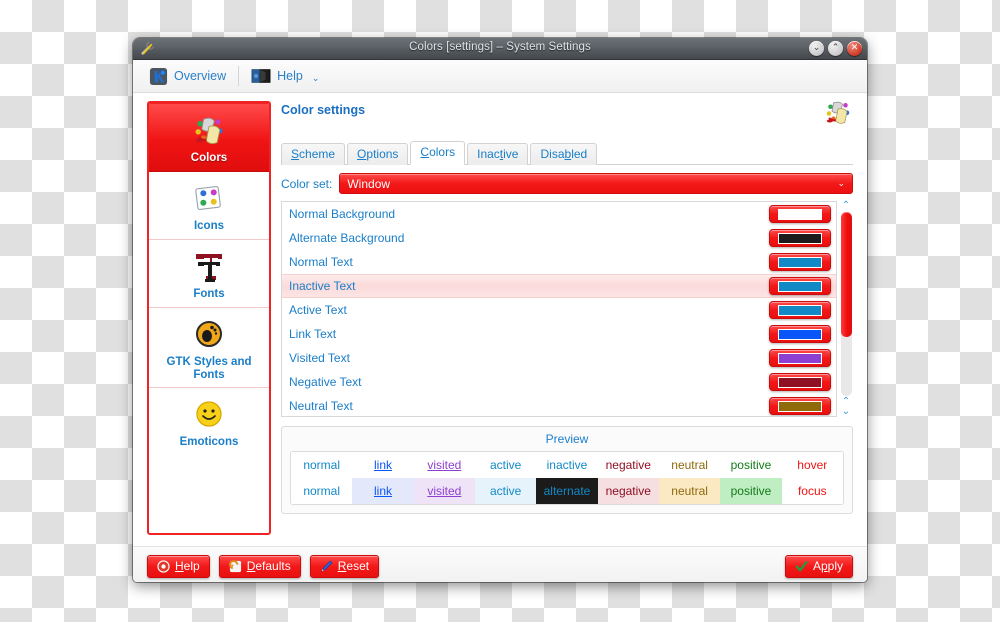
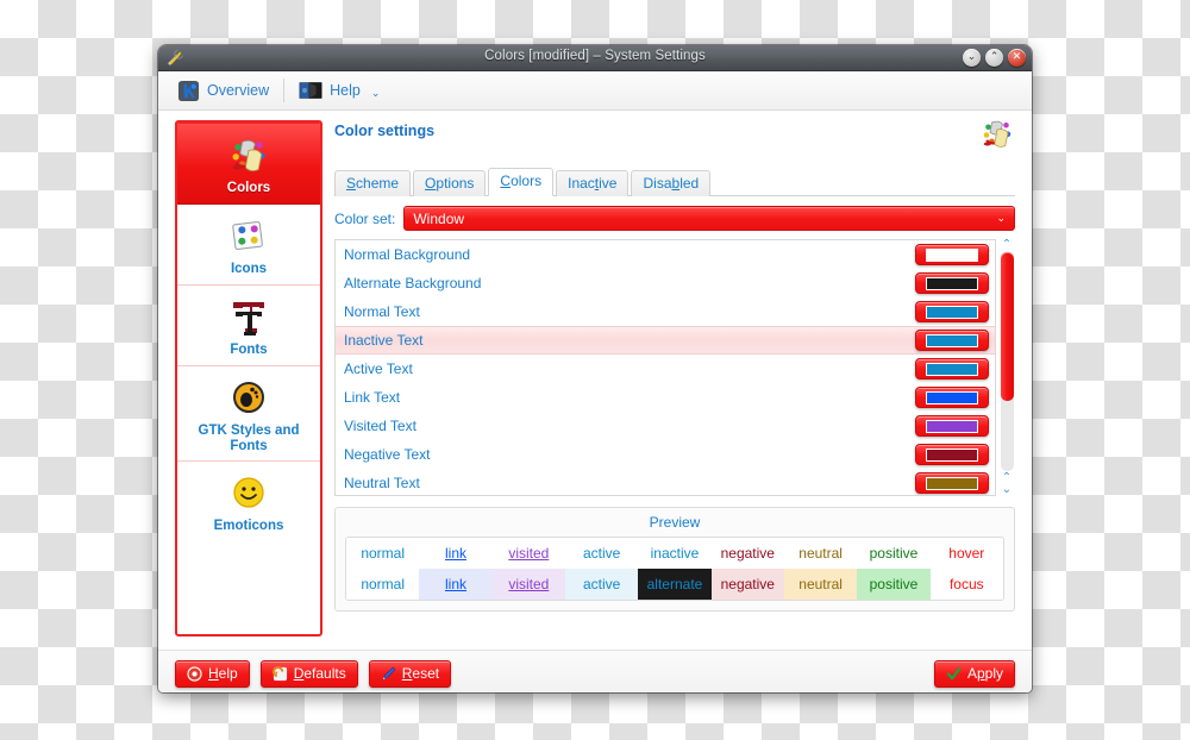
- Colors [settings] – System Settings
+ Colors [modified] – System Settings
  ⌄
  ⌃
  ✕
  Overview
  Help
  ⌄
  Colors
  Icons
  Fonts
  GTK Styles and Fonts
  Emoticons
  Color settings
  Scheme
  Options
  Colors
  Inactive
  Disabled
  Color set:
  Window
  ⌄
  Normal Background
  Alternate Background
  Normal Text
  Inactive Text
  Active Text
  Link Text
  Visited Text
  Negative Text
  Neutral Text
  ⌃
  ⌃
  ⌄
  Preview
  normal
  link
  visited
  active
  inactive
  negative
  neutral
  positive
  hover
  normal
  link
  visited
  active
  alternate
  negative
  neutral
  positive
  focus
  Help
  Defaults
  Reset
  Apply
